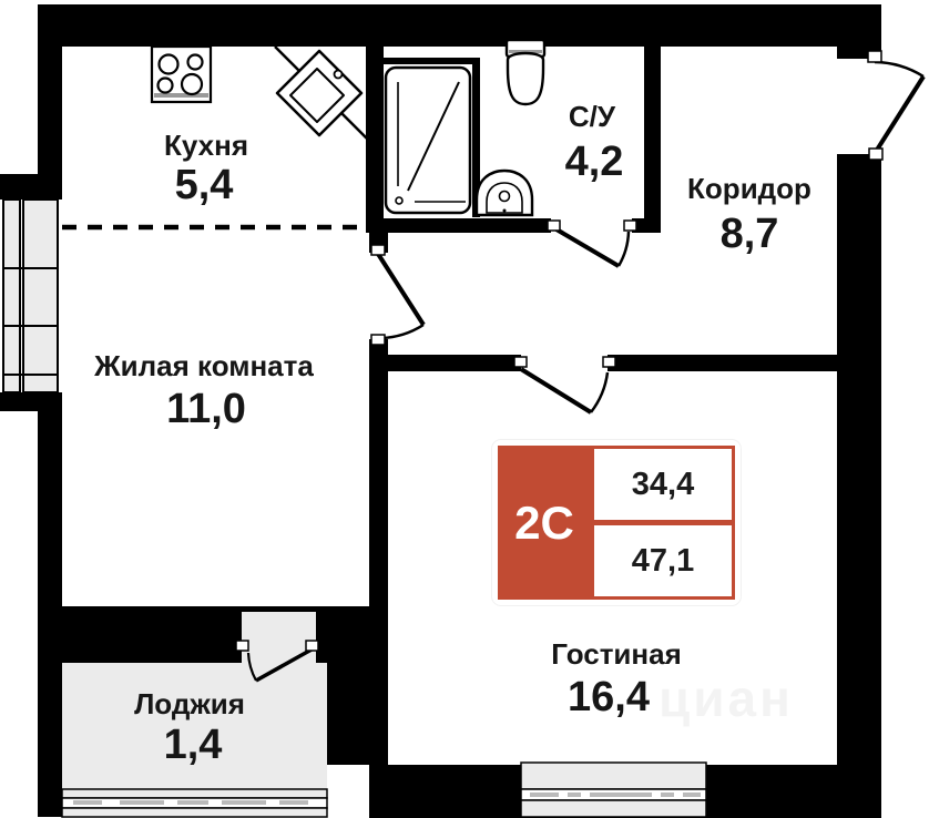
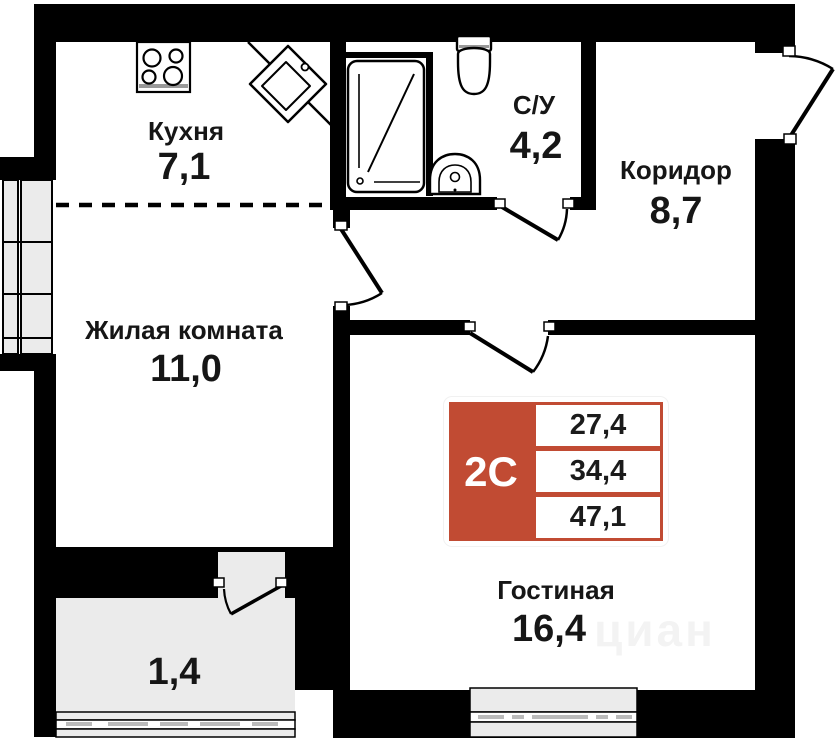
  Кухня
- 5,4
+ 7,1
  С/У
  4,2
  Коридор
  8,7
  Жилая комната
  11,0
  Гостиная
  16,4
- Лоджия
  1,4
  2С
+ 27,4
  34,4
  47,1
